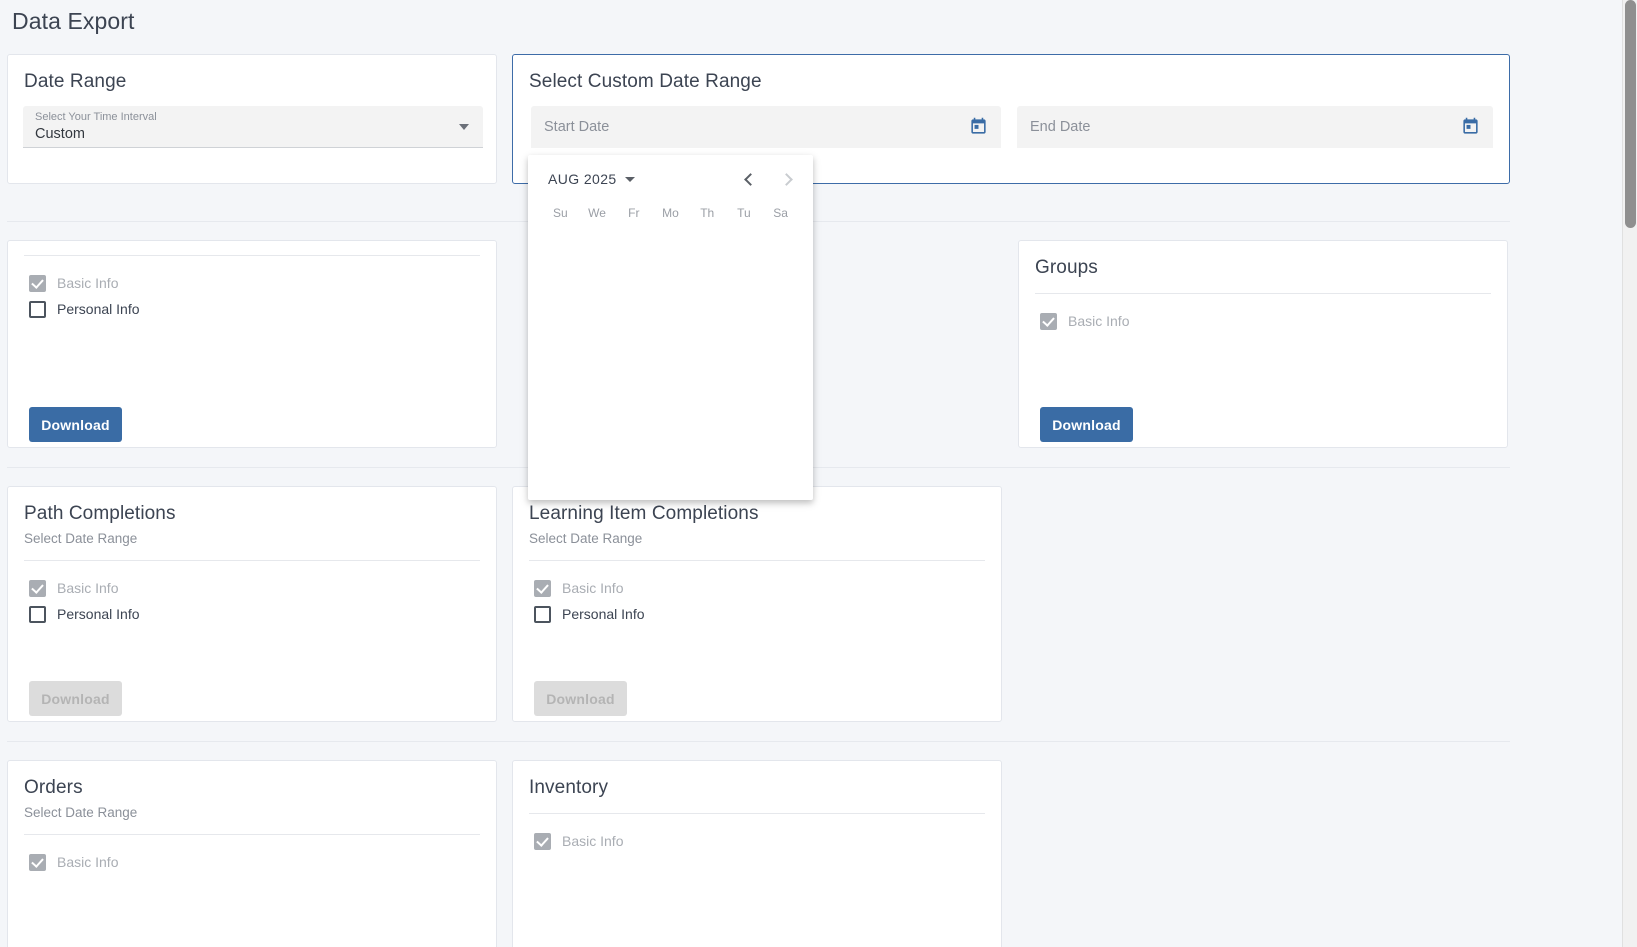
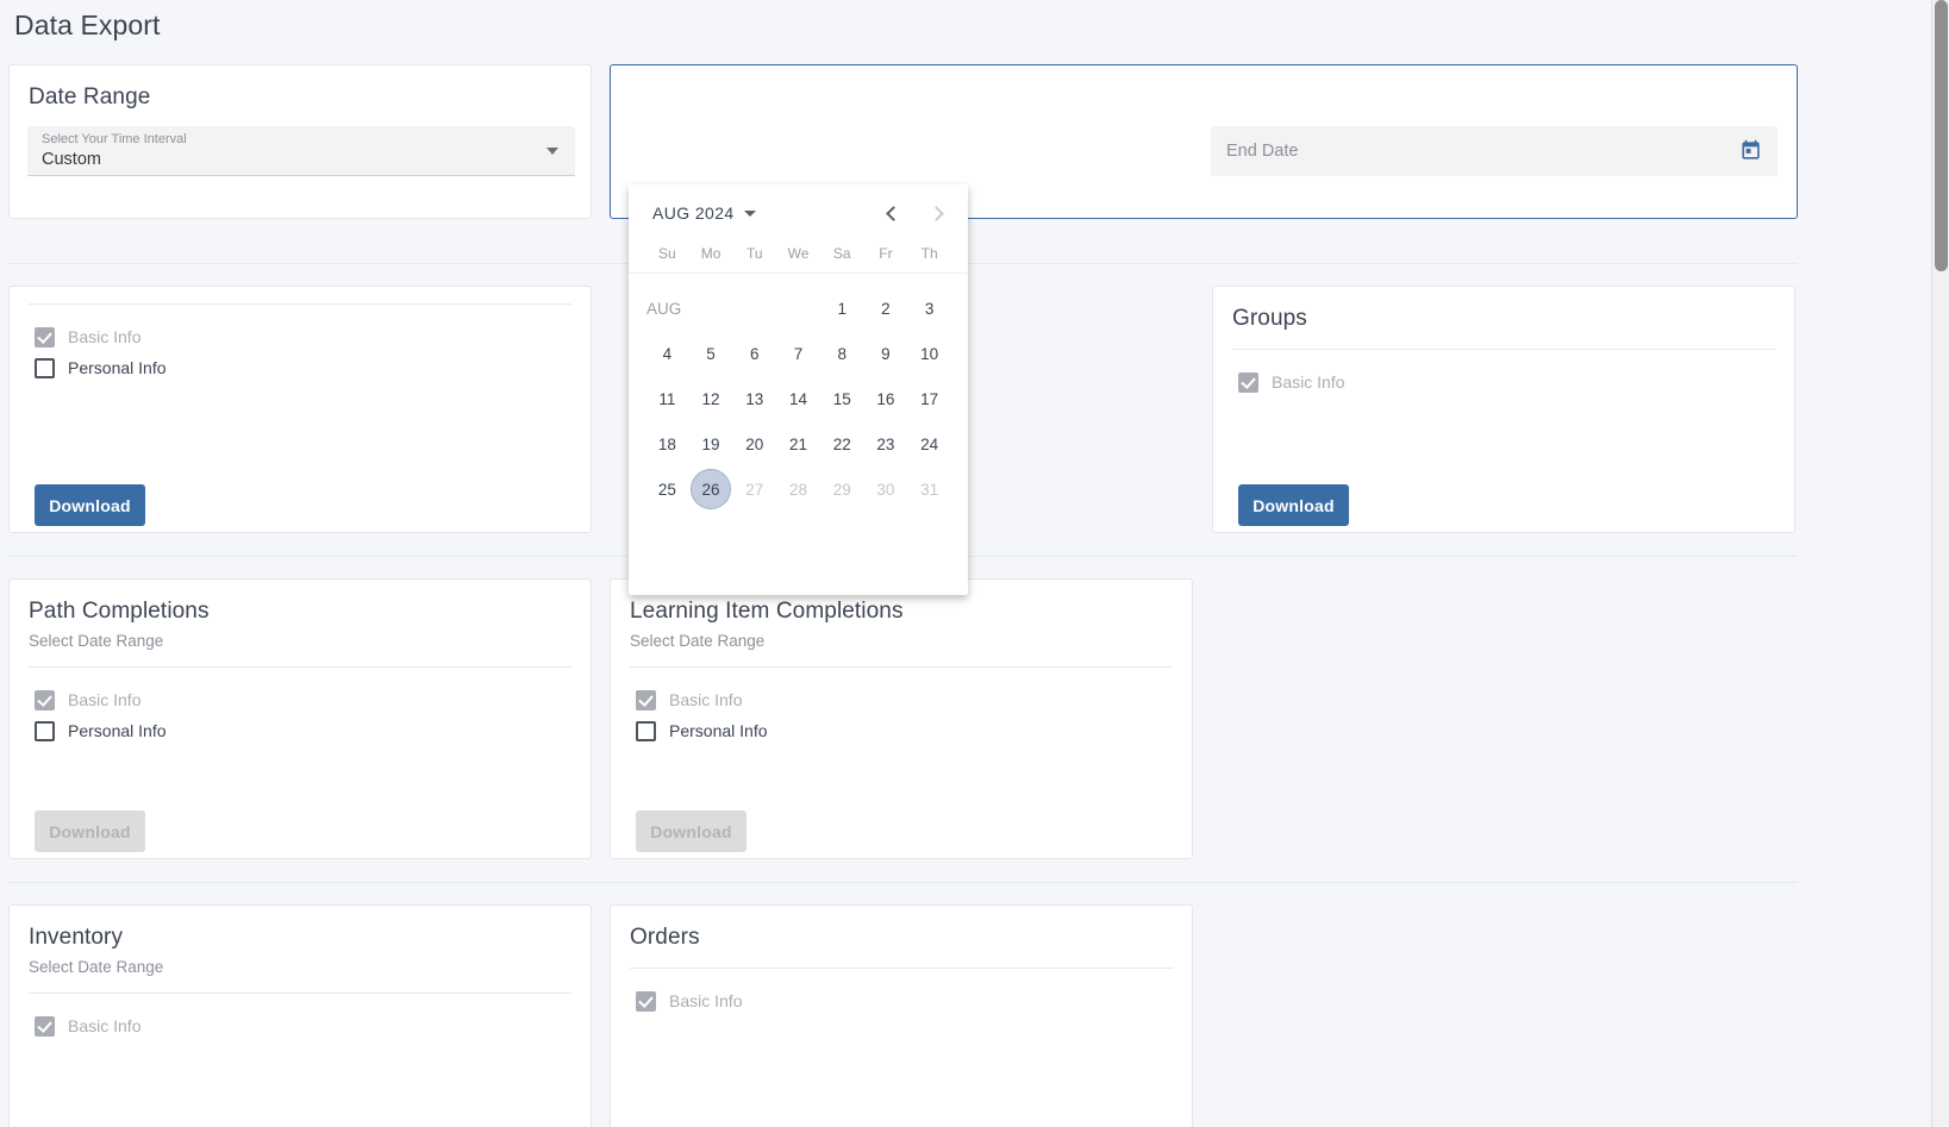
  Data Export
  Date Range
  Select Your Time Interval
  Custom
- Select Custom Date Range
- Start Date
  End Date
  Basic Info
  Personal Info
  Download
  Groups
  Basic Info
  Download
  Path Completions
  Select Date Range
  Basic Info
  Personal Info
  Download
  Learning Item Completions
  Select Date Range
  Basic Info
  Personal Info
  Download
- Orders
+ Inventory
  Select Date Range
  Basic Info
- Inventory
+ Orders
  Basic Info
- AUG 2025
+ AUG 2024
  Su
- We
+ Mo
- Fr
+ Tu
- Mo
+ We
- Th
+ Sa
- Tu
+ Fr
- Sa
+ Th
+ AUG
+ 1
+ 2
+ 3
+ 4
+ 5
+ 6
+ 7
+ 8
+ 9
+ 10
+ 11
+ 12
+ 13
+ 14
+ 15
+ 16
+ 17
+ 18
+ 19
+ 20
+ 21
+ 22
+ 23
+ 24
+ 25
+ 26
+ 27
+ 28
+ 29
+ 30
+ 31
